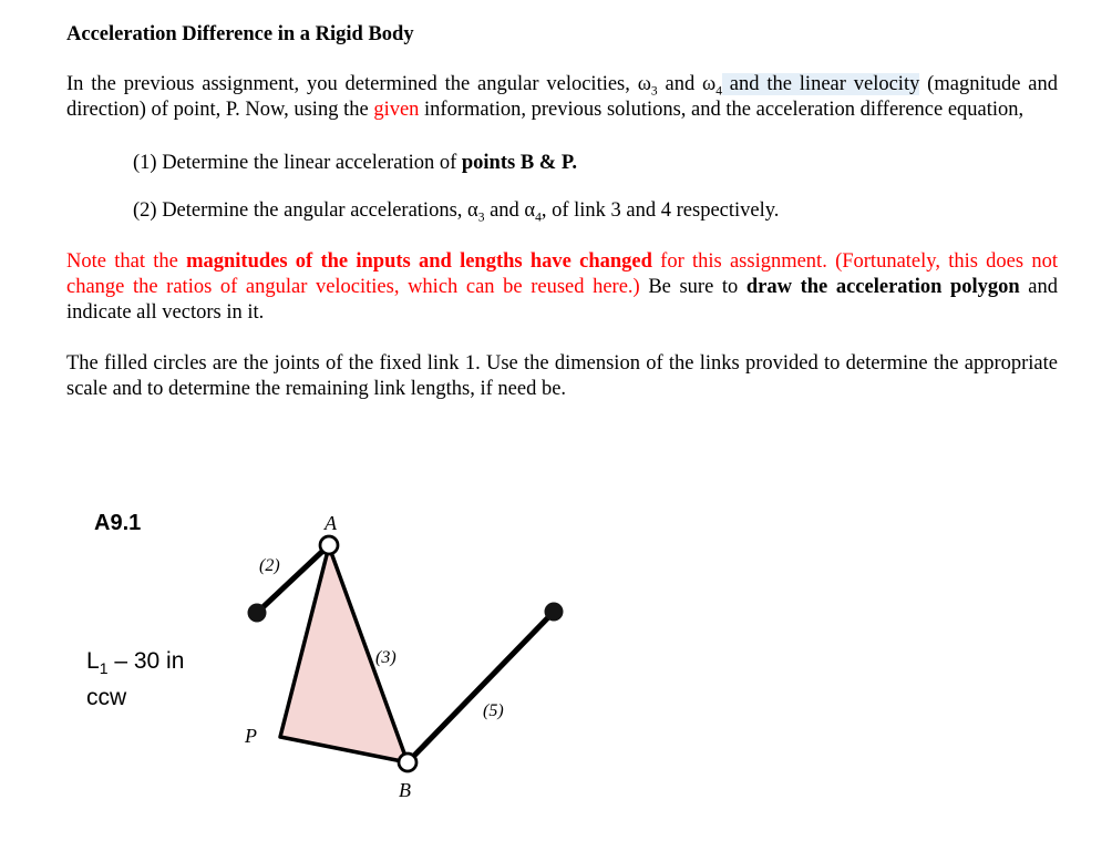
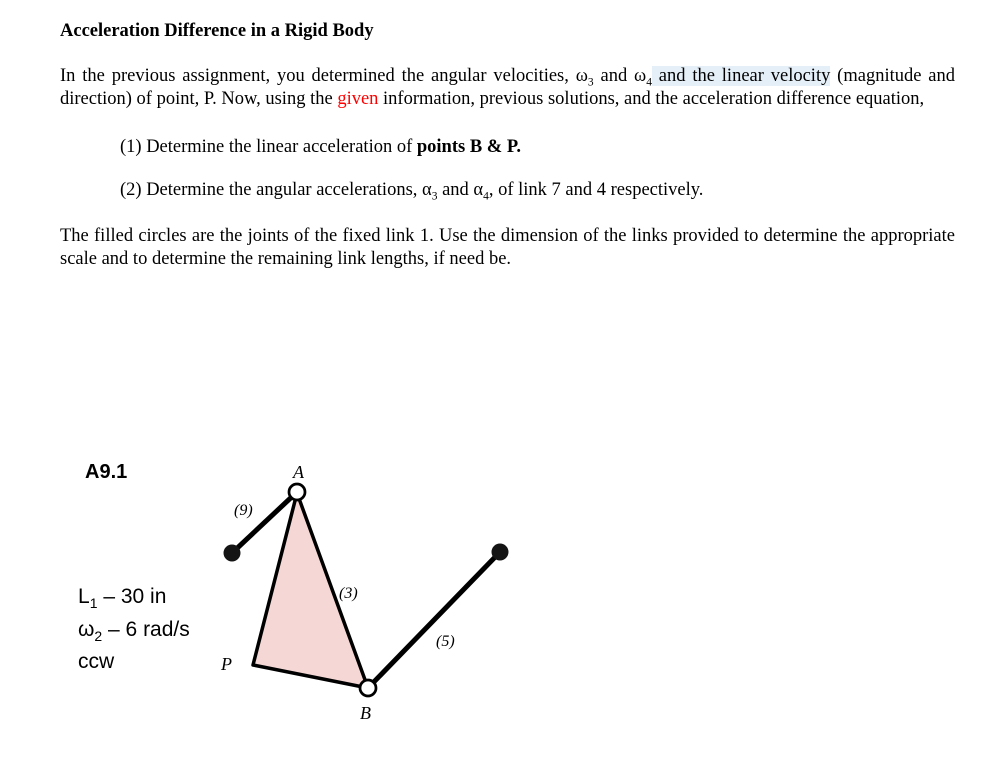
  Acceleration Difference in a Rigid Body
  In the previous assignment, you determined the angular velocities, ω3 and ω4 and the linear velocity (magnitude and direction) of point, P. Now, using the given information, previous solutions, and the acceleration difference equation,
  (1) Determine the linear acceleration of points B & P.
- (2) Determine the angular accelerations, α3 and α4, of link 3 and 4 respectively.
+ (2) Determine the angular accelerations, α3 and α4, of link 7 and 4 respectively.
- Note that the magnitudes of the inputs and lengths have changed for this assignment. (Fortunately, this does not change the ratios of angular velocities, which can be reused here.) Be sure to draw the acceleration polygon and indicate all vectors in it.
  The filled circles are the joints of the fixed link 1. Use the dimension of the links provided to determine the appropriate scale and to determine the remaining link lengths, if need be.
  A9.1
  A
  B
  P
- (2)
+ (9)
  (3)
  (5)
  L1 – 30 in
+ ω2 – 6 rad/s
  ccw
